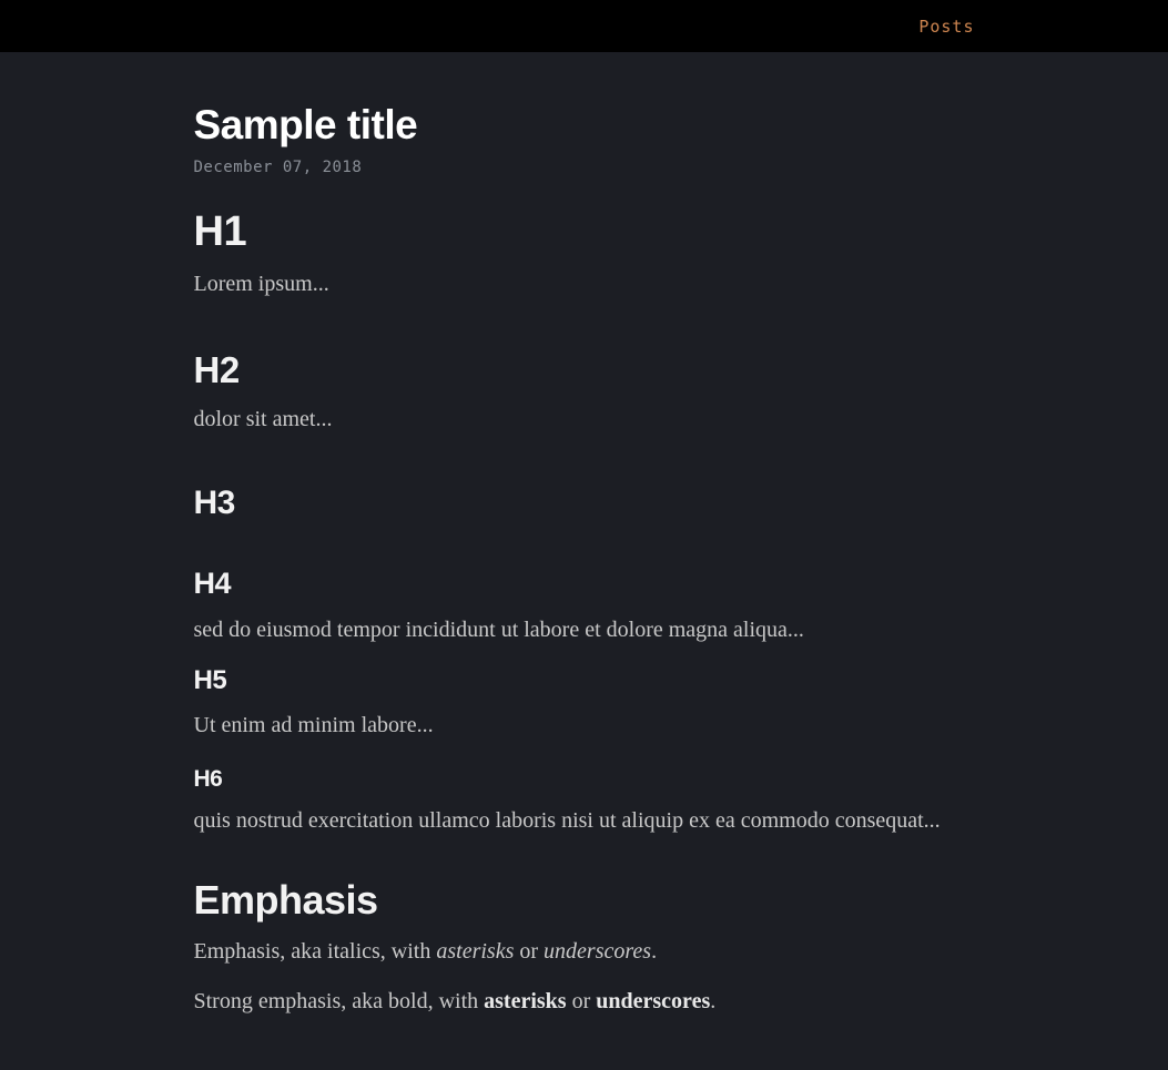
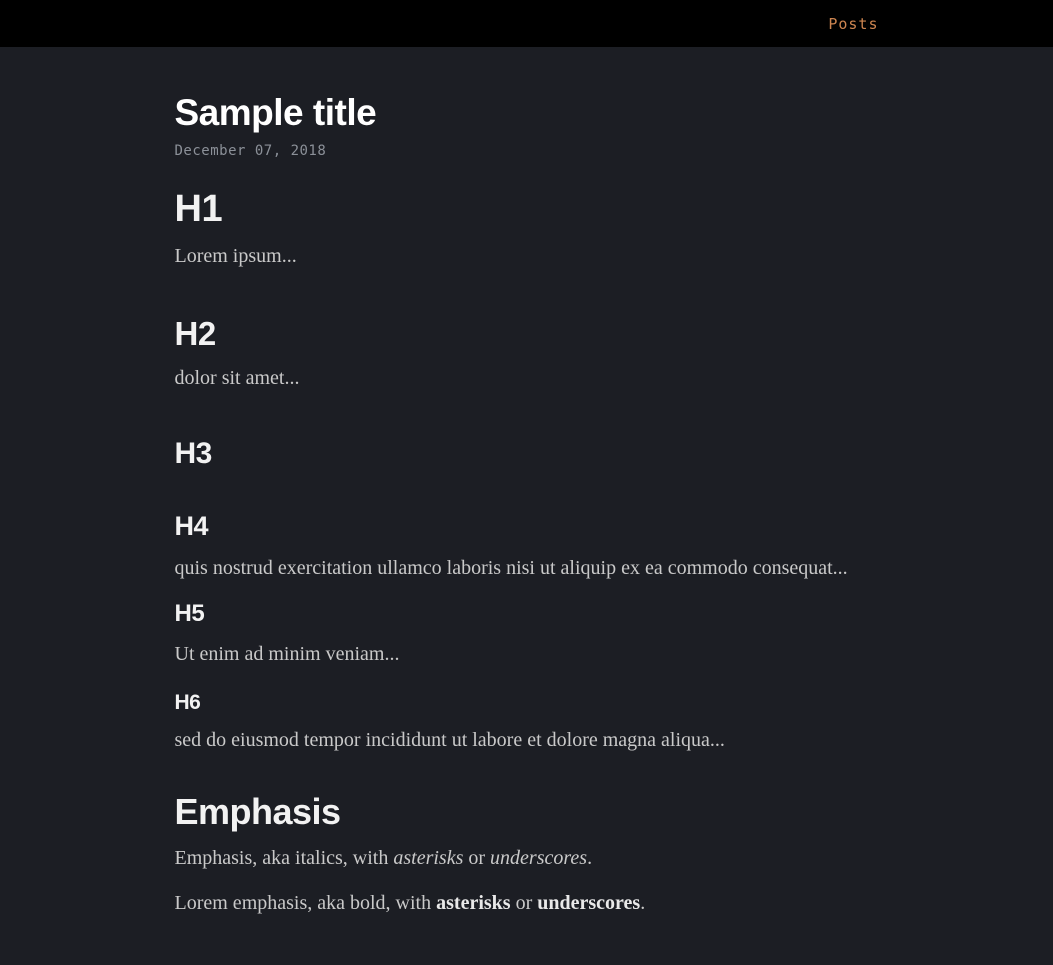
  Posts
  Sample title
  December 07, 2018
  H1
  Lorem ipsum...
  H2
  dolor sit amet...
  H3
  H4
- sed do eiusmod tempor incididunt ut labore et dolore magna aliqua...
+ quis nostrud exercitation ullamco laboris nisi ut aliquip ex ea commodo consequat...
  H5
- Ut enim ad minim labore...
+ Ut enim ad minim veniam...
  H6
- quis nostrud exercitation ullamco laboris nisi ut aliquip ex ea commodo consequat...
+ sed do eiusmod tempor incididunt ut labore et dolore magna aliqua...
  Emphasis
  Emphasis, aka italics, with asterisks or underscores.
- Strong emphasis, aka bold, with asterisks or underscores.
+ Lorem emphasis, aka bold, with asterisks or underscores.
